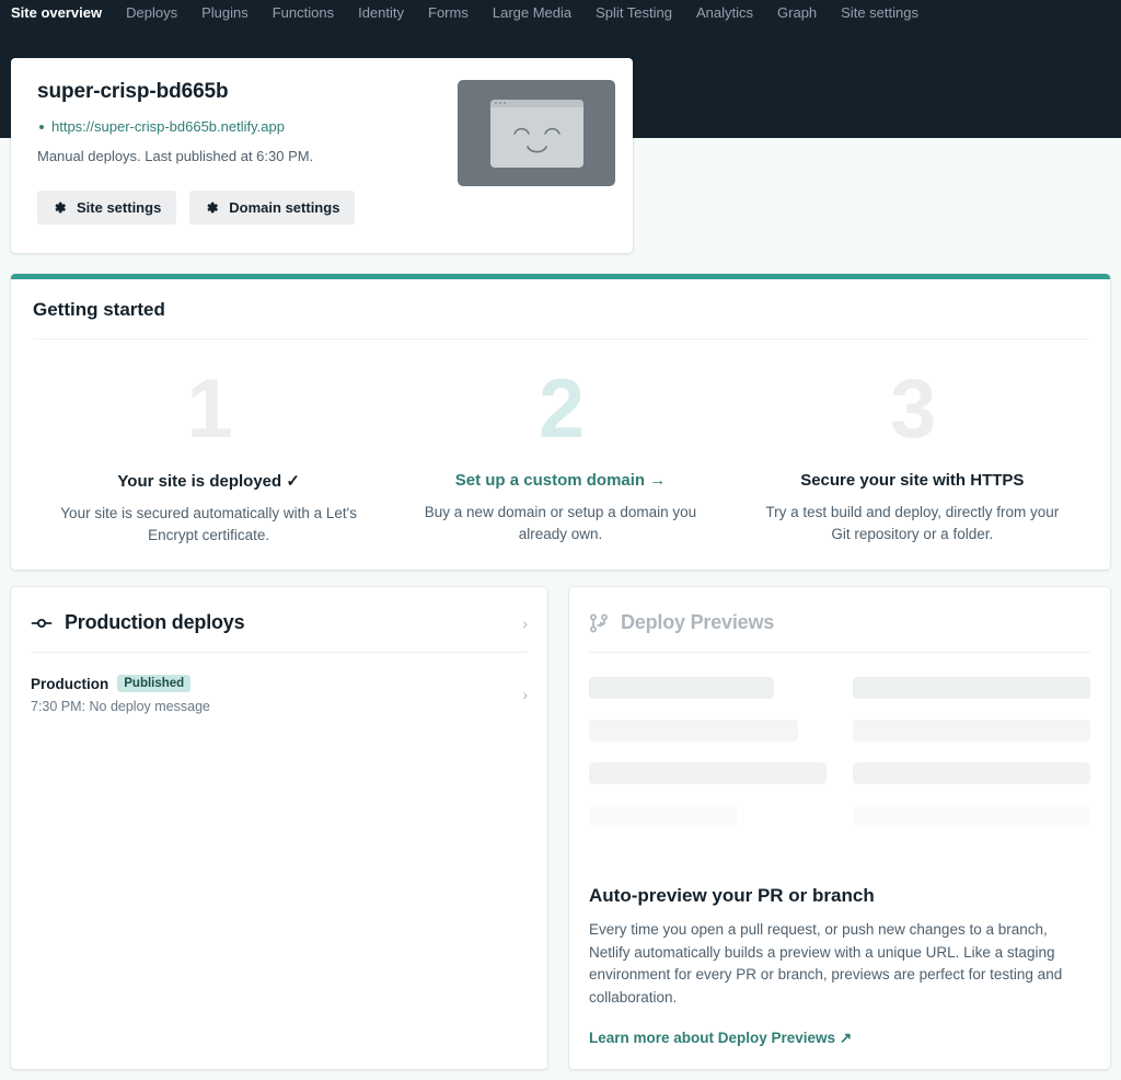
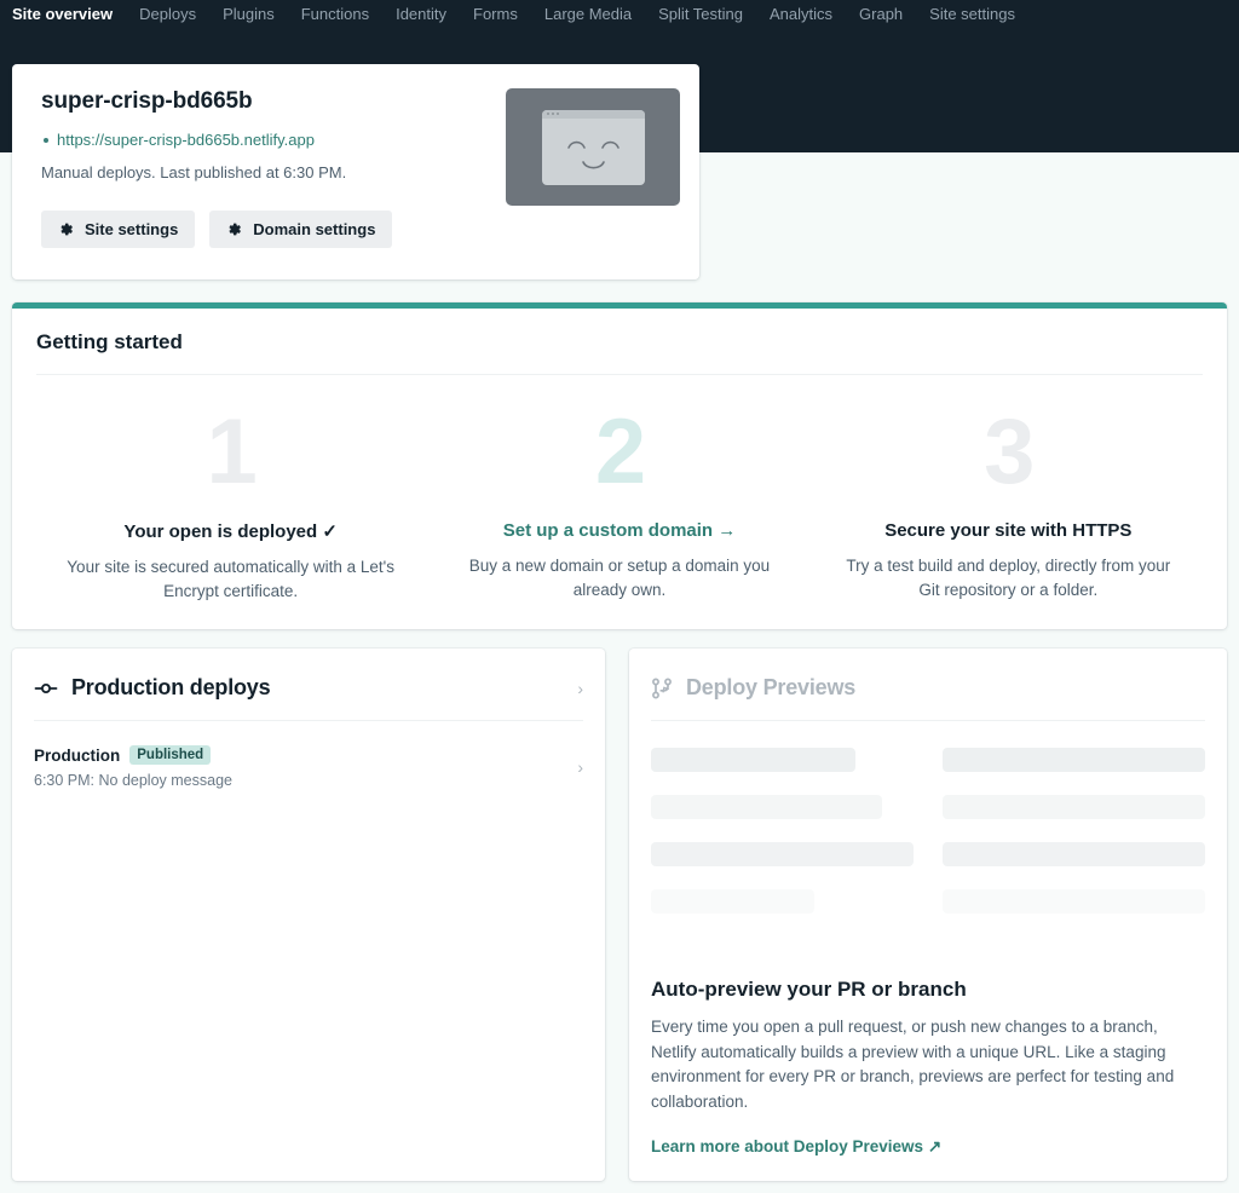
  Site overview
  Deploys
  Plugins
  Functions
  Identity
  Forms
  Large Media
  Split Testing
  Analytics
  Graph
  Site settings
  super-crisp-bd665b
  https://super-crisp-bd665b.netlify.app
  Manual deploys. Last published at 6:30 PM.
  Site settings
  Domain settings
  Getting started
- Your site is deployed ✓
+ Your open is deployed ✓
  Your site is secured automatically with a Let's Encrypt certificate.
  2
  Set up a custom domain →
  Buy a new domain or setup a domain you already own.
  Secure your site with HTTPS
  Try a test build and deploy, directly from your Git repository or a folder.
  Production deploys
  ›
  Production
  Published
- 7:30 PM: No deploy message
+ 6:30 PM: No deploy message
  ›
  Deploy Previews
  Auto-preview your PR or branch
  Every time you open a pull request, or push new changes to a branch, Netlify automatically builds a preview with a unique URL. Like a staging environment for every PR or branch, previews are perfect for testing and collaboration.
  Learn more about Deploy Previews ↗
